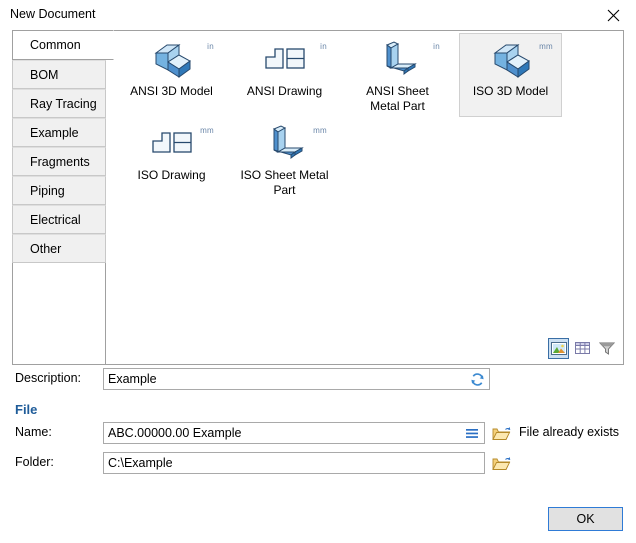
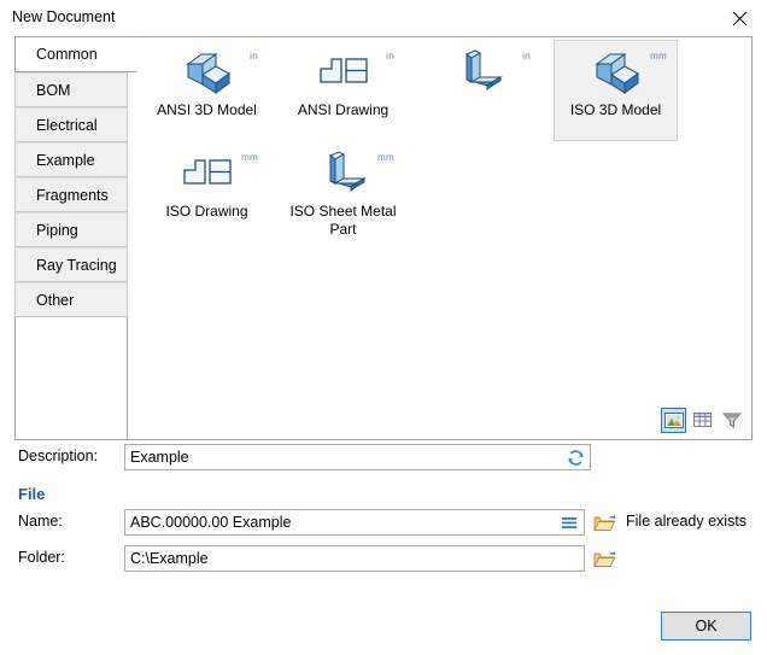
  New Document
  Common
  BOM
- Ray Tracing
+ Electrical
  Example
  Fragments
  Piping
- Electrical
+ Ray Tracing
  Other
  in
  ANSI 3D Model
  in
  ANSI Drawing
  in
- ANSI Sheet Metal Part
  mm
  ISO 3D Model
  mm
  ISO Drawing
  mm
  ISO Sheet Metal Part
  Description:
  Example
  File
  Name:
  ABC.00000.00 Example
  File already exists
  Folder:
  C:\Example
  OK
